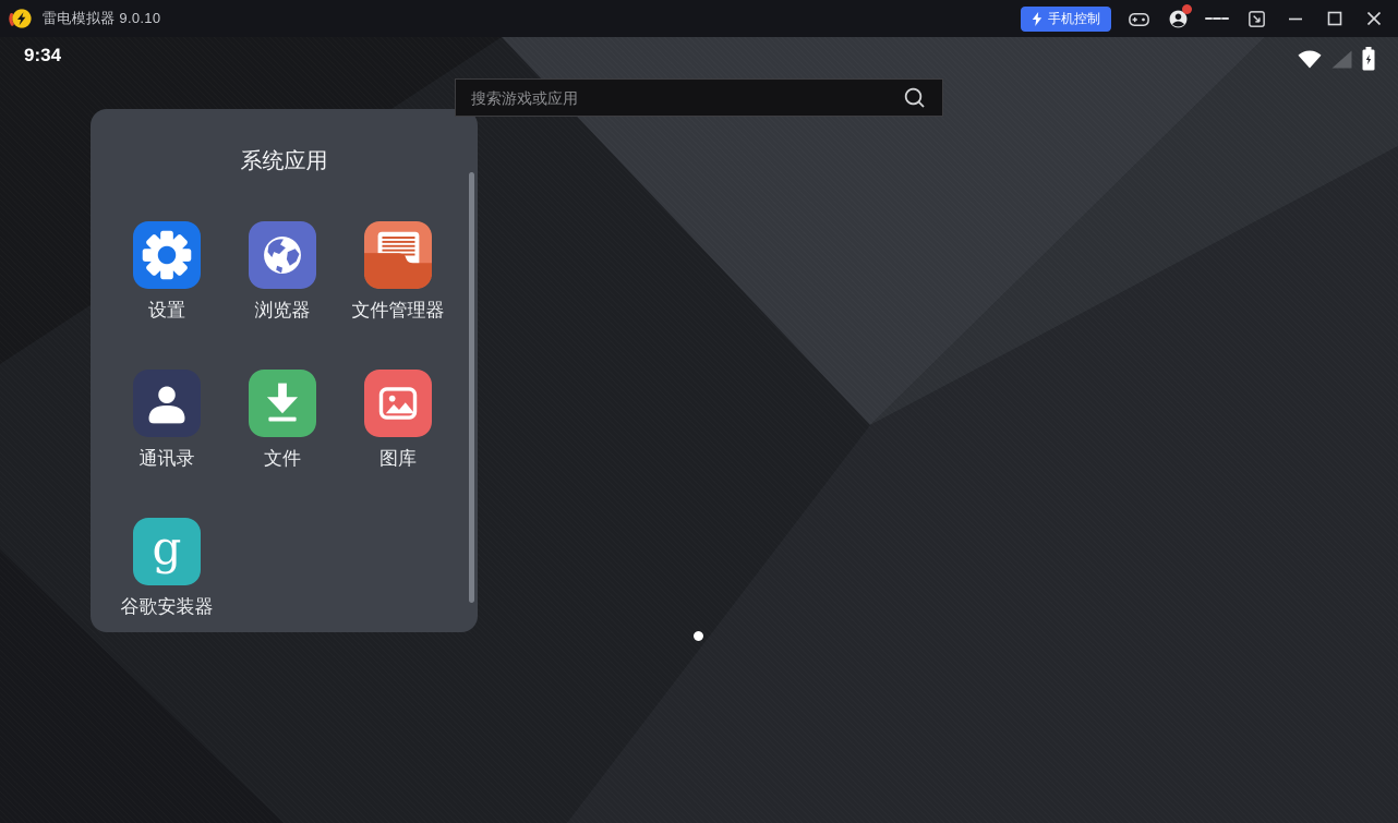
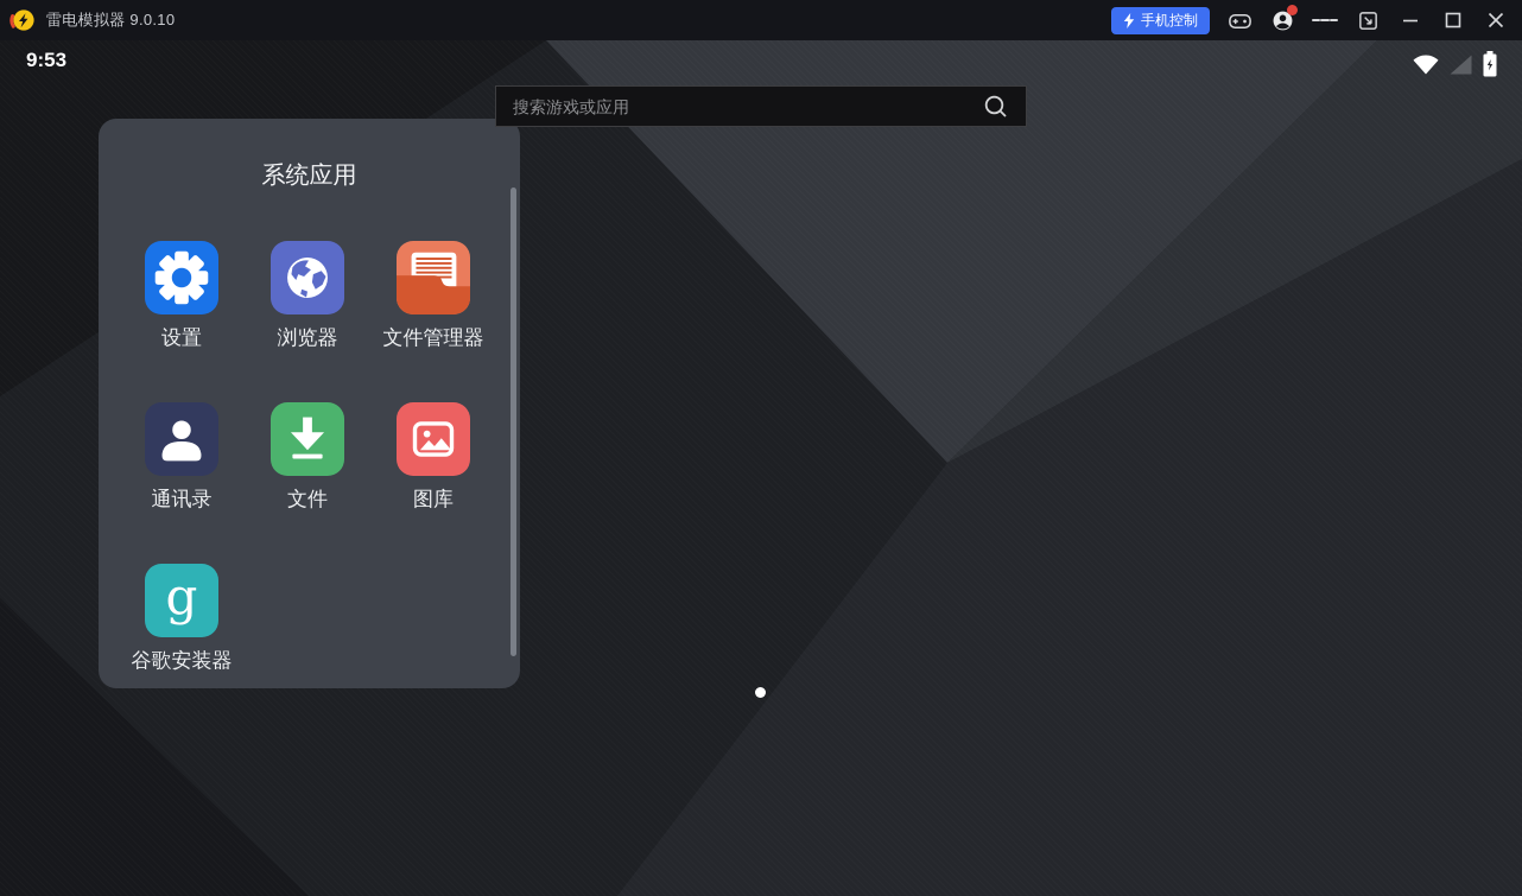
  雷电模拟器 9.0.10
  手机控制
- 9:34
+ 9:53
  搜索游戏或应用
  系统应用
  设置
  浏览器
  文件管理器
  通讯录
  文件
  图库
  g
  谷歌安装器
